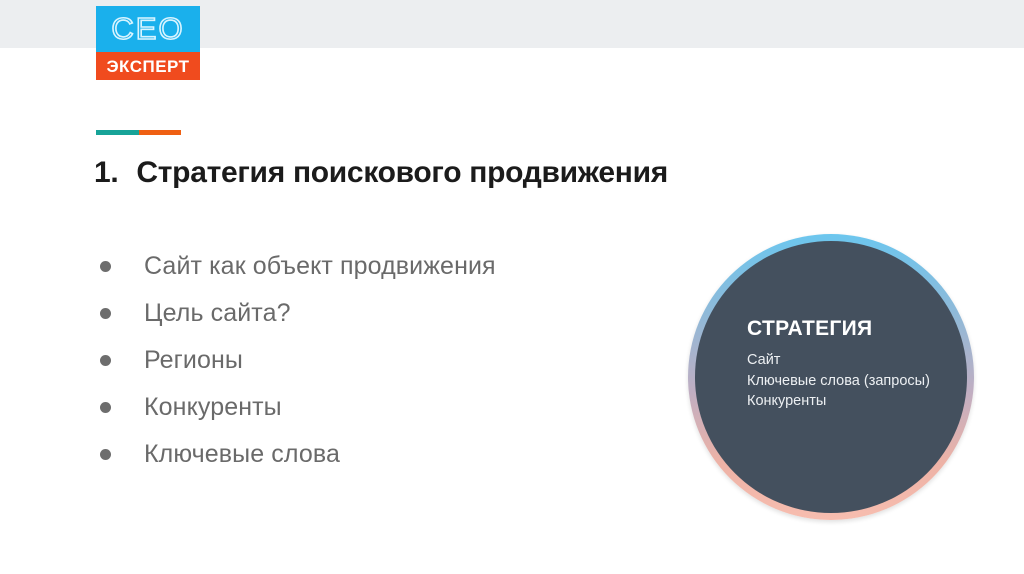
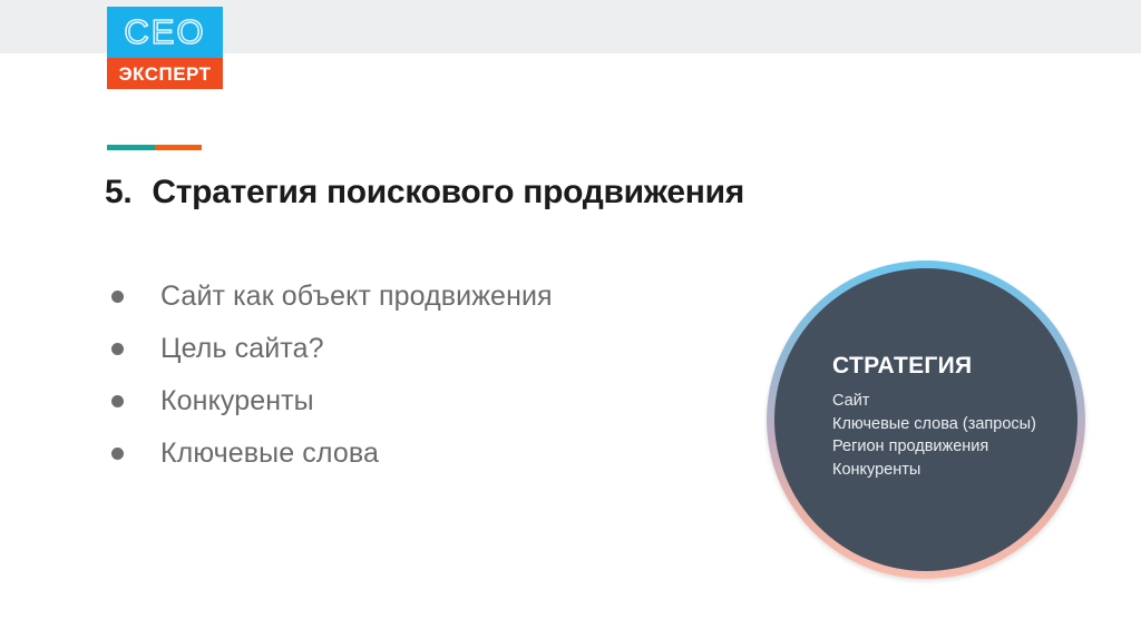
  CEO
  ЭКСПЕРТ
- 1.
+ 5.
  Стратегия поискового продвижения
  Сайт как объект продвижения
  Цель сайта?
- Регионы
  Конкуренты
  Ключевые слова
  СТРАТЕГИЯ
  Сайт
  Ключевые слова (запросы)
+ Регион продвижения
  Конкуренты
